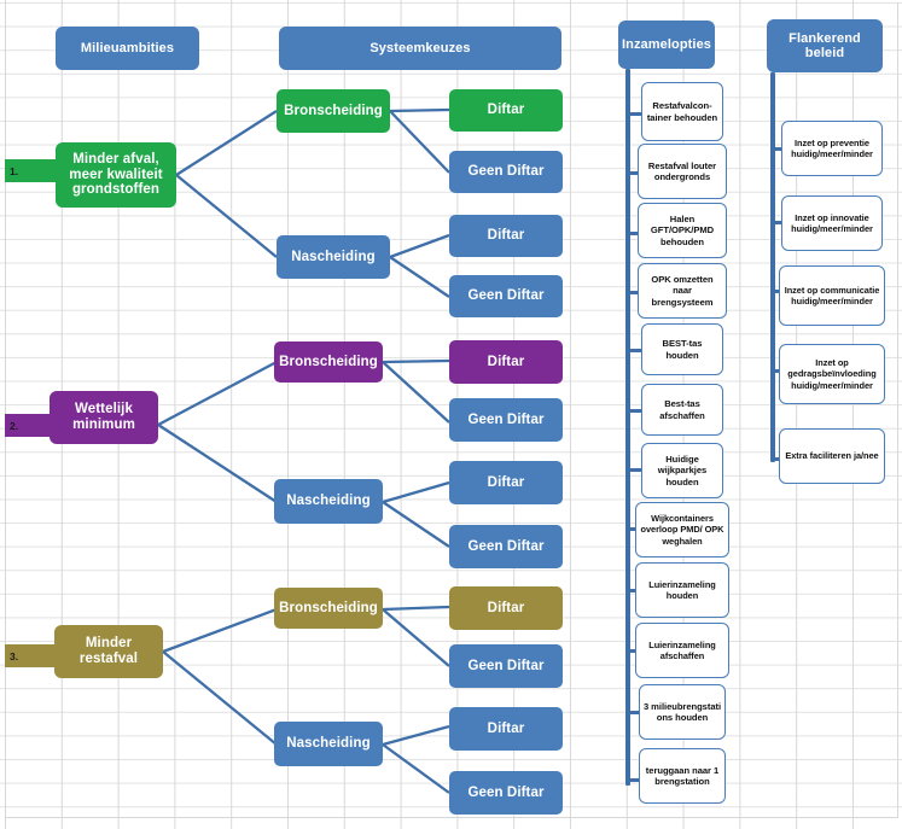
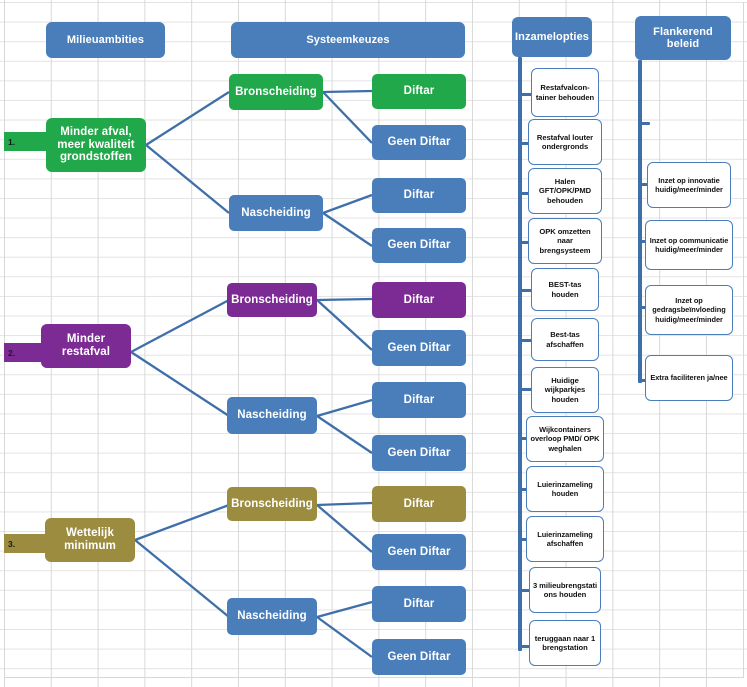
  Milieuambities
  Systeemkeuzes
  Inzamelopties
  Flankerend beleid
  1.
  Minder afval, meer kwaliteit grondstoffen
  Bronscheiding
  Nascheiding
  Diftar
  Geen Diftar
  Diftar
  Geen Diftar
  2.
- Wettelijk minimum
+ Minder restafval
  Bronscheiding
  Nascheiding
  Diftar
  Geen Diftar
  Diftar
  Geen Diftar
  3.
- Minder restafval
+ Wettelijk minimum
  Bronscheiding
  Nascheiding
  Diftar
  Geen Diftar
  Diftar
  Geen Diftar
  Restafvalcon-tainer behouden
  Restafval louter ondergronds
  Halen GFT/OPK/PMD behouden
  OPK omzetten naar brengsysteem
  BEST-tas houden
  Best-tas afschaffen
  Huidige wijkparkjes houden
  Wijkcontainers overloop PMD/ OPK weghalen
  Luierinzameling houden
  Luierinzameling afschaffen
  3 milieubrengstati ons houden
  teruggaan naar 1 brengstation
- Inzet op preventie huidig/meer/minder
  Inzet op innovatie huidig/meer/minder
  Inzet op communicatie huidig/meer/minder
  Inzet op gedragsbeïnvloeding huidig/meer/minder
  Extra faciliteren ja/nee
